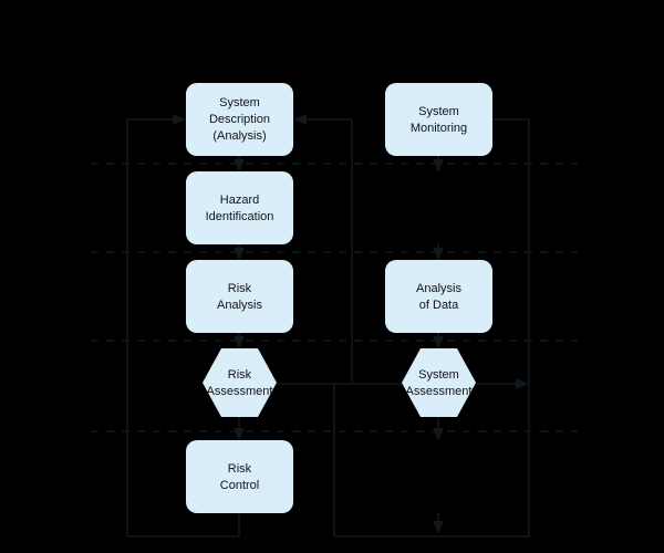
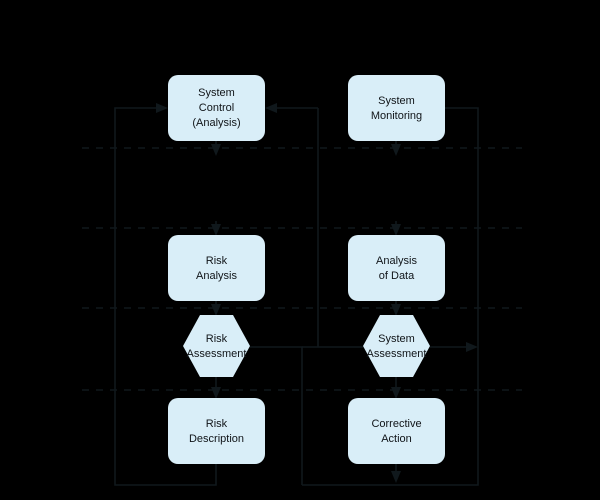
  System
- Description
+ Control
  (Analysis)
- Hazard
- Identification
  Risk
  Analysis
  Risk
  Assessment
  Risk
- Control
+ Description
  System
  Monitoring
  Analysis
  of Data
  System
  Assessment
+ Corrective
+ Action
